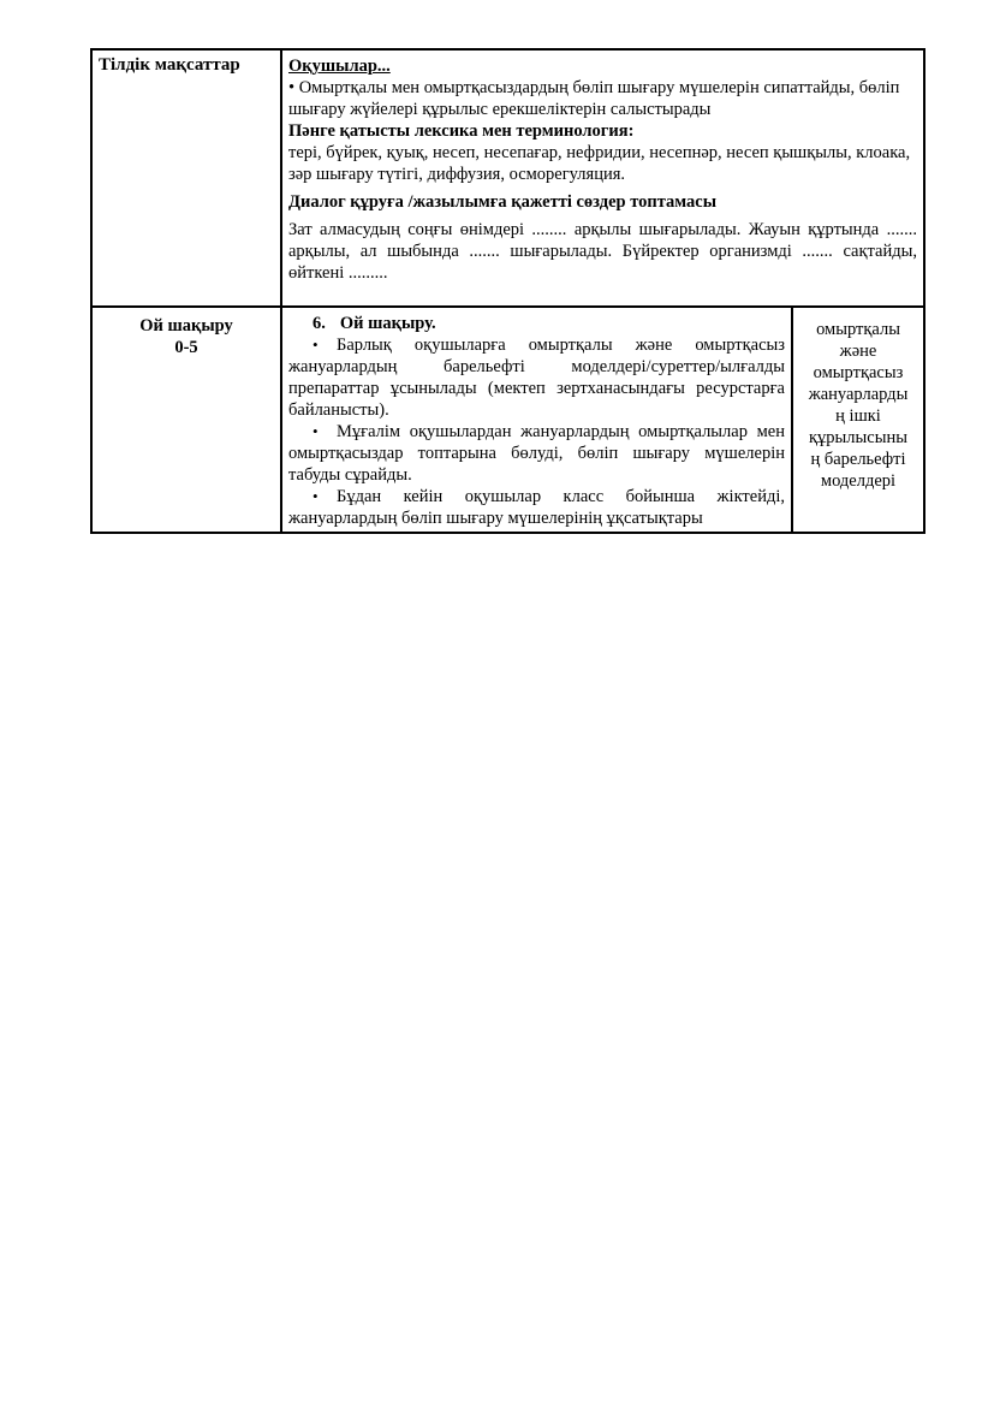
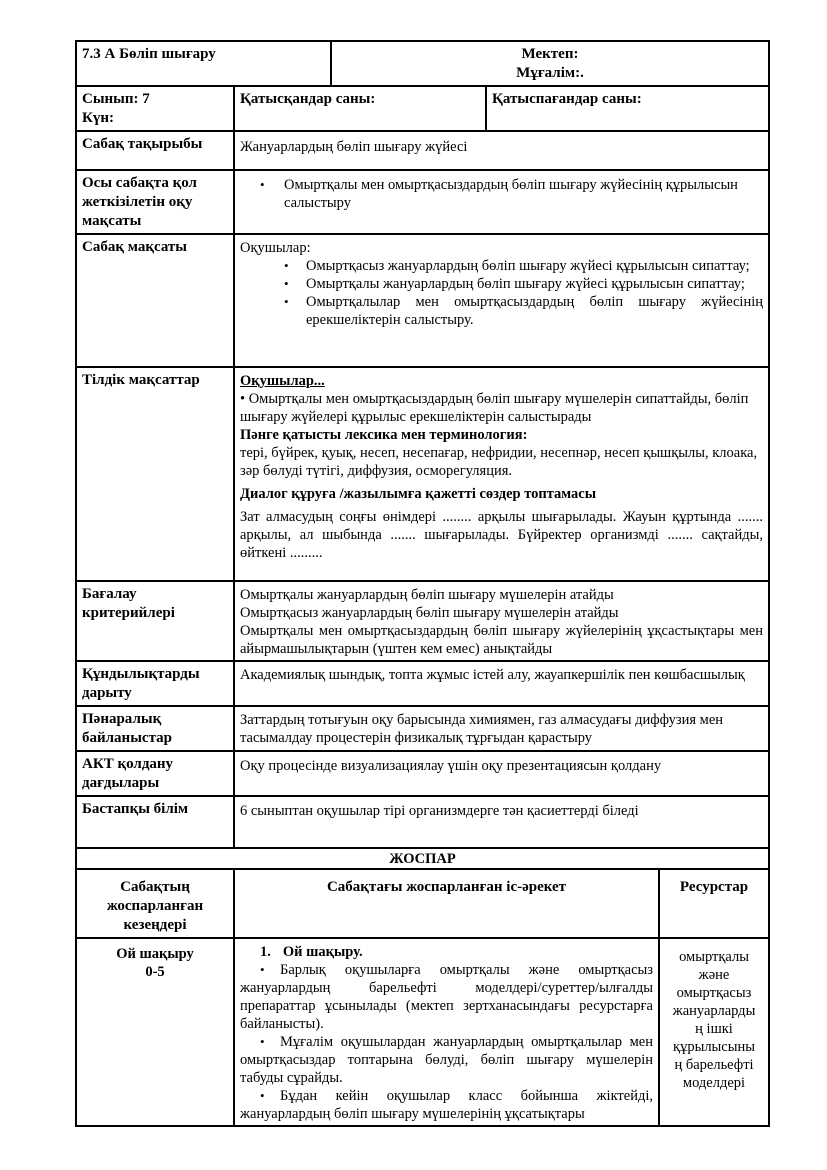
+ 7.3 А Бөліп шығару	Мектеп: Мұғалім:.
+ Сынып: 7 Күн:	Қатысқандар саны:	Қатыспағандар саны:
+ Сабақ тақырыбы	Жануарлардың бөліп шығару жүйесі
+ Осы сабақта қол жеткізілетін оқу мақсаты	Омыртқалы мен омыртқасыздардың бөліп шығару жүйесінің құрылысын салыстыру
+ Сабақ мақсаты	Оқушылар: Омыртқасыз жануарлардың бөліп шығару жүйесі құрылысын сипаттау; Омыртқалы жануарлардың бөліп шығару жүйесі құрылысын сипаттау; Омыртқалылар мен омыртқасыздардың бөліп шығару жүйесінің ерекшеліктерін салыстыру.
- Тілдік мақсаттар	Оқушылар... • Омыртқалы мен омыртқасыздардың бөліп шығару мүшелерін сипаттайды, бөліп шығару жүйелері құрылыс ерекшеліктерін салыстырады Пәнге қатысты лексика мен терминология: тері, бүйрек, қуық, несеп, несепағар, нефридии, несепнәр, несеп қышқылы, клоака, зәр шығару түтігі, диффузия, осморегуляция. Диалог құруға /жазылымға қажетті сөздер топтамасы Зат алмасудың соңғы өнімдері ........ арқылы шығарылады. Жауын құртында ....... арқылы, ал шыбында ....... шығарылады. Бүйректер организмді ....... сақтайды, өйткені .........
+ Тілдік мақсаттар	Оқушылар... • Омыртқалы мен омыртқасыздардың бөліп шығару мүшелерін сипаттайды, бөліп шығару жүйелері құрылыс ерекшеліктерін салыстырады Пәнге қатысты лексика мен терминология: тері, бүйрек, қуық, несеп, несепағар, нефридии, несепнәр, несеп қышқылы, клоака, зәр бөлуді түтігі, диффузия, осморегуляция. Диалог құруға /жазылымға қажетті сөздер топтамасы Зат алмасудың соңғы өнімдері ........ арқылы шығарылады. Жауын құртында ....... арқылы, ал шыбында ....... шығарылады. Бүйректер организмді ....... сақтайды, өйткені .........
+ Бағалау критерийлері	Омыртқалы жануарлардың бөліп шығару мүшелерін атайды Омыртқасыз жануарлардың бөліп шығару мүшелерін атайды Омыртқалы мен омыртқасыздардың бөліп шығару жүйелерінің ұқсастықтары мен айырмашылықтарын (үштен кем емес) анықтайды
+ Құндылықтарды дарыту	Академиялық шындық, топта жұмыс істей алу, жауапкершілік пен көшбасшылық
+ Пәнаралық байланыстар	Заттардың тотығуын оқу барысында химиямен, газ алмасудағы диффузия мен тасымалдау процестерін физикалық тұрғыдан қарастыру
+ АКТ қолдану дағдылары	Оқу процесінде визуализациялау үшін оқу презентациясын қолдану
+ Бастапқы білім	6 сыныптан оқушылар тірі организмдерге тән қасиеттерді біледі
+ ЖОСПАР
+ Сабақтың жоспарланған кезеңдері	Сабақтағы жоспарланған іс-әрекет	Ресурстар
- Ой шақыру 0-5	6. Ой шақыру. • Барлық оқушыларға омыртқалы және омыртқасыз жануарлардың барельефті моделдері/суреттер/ылғалды препараттар ұсынылады (мектеп зертханасындағы ресурстарға байланысты). • Мұғалім оқушылардан жануарлардың омыртқалылар мен омыртқасыздар топтарына бөлуді, бөліп шығару мүшелерін табуды сұрайды. • Бұдан кейін оқушылар класс бойынша жіктейді, жануарлардың бөліп шығару мүшелерінің ұқсатықтары	омыртқалы және омыртқасыз жануарлардың ішкі құрылысының барельефті моделдері
+ Ой шақыру 0-5	1. Ой шақыру. • Барлық оқушыларға омыртқалы және омыртқасыз жануарлардың барельефті моделдері/суреттер/ылғалды препараттар ұсынылады (мектеп зертханасындағы ресурстарға байланысты). • Мұғалім оқушылардан жануарлардың омыртқалылар мен омыртқасыздар топтарына бөлуді, бөліп шығару мүшелерін табуды сұрайды. • Бұдан кейін оқушылар класс бойынша жіктейді, жануарлардың бөліп шығару мүшелерінің ұқсатықтары	омыртқалы және омыртқасыз жануарлардың ішкі құрылысының барельефті моделдері
